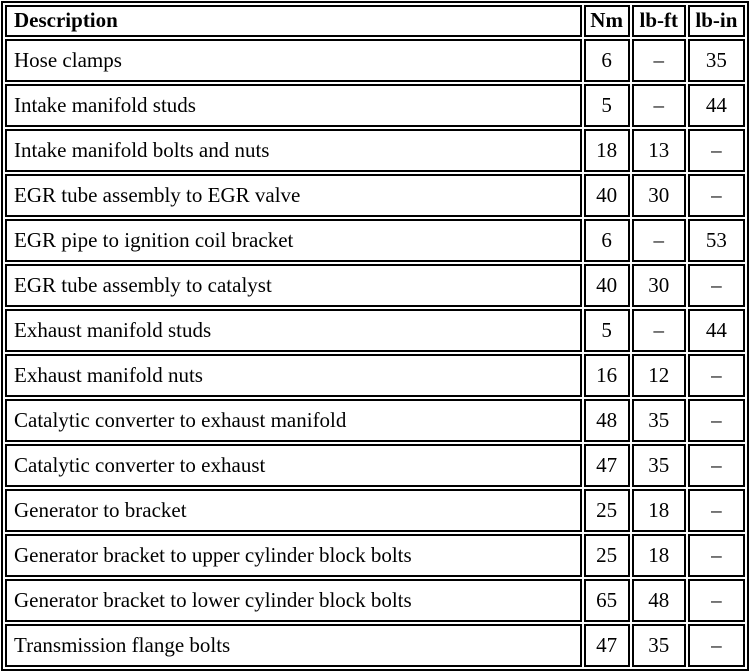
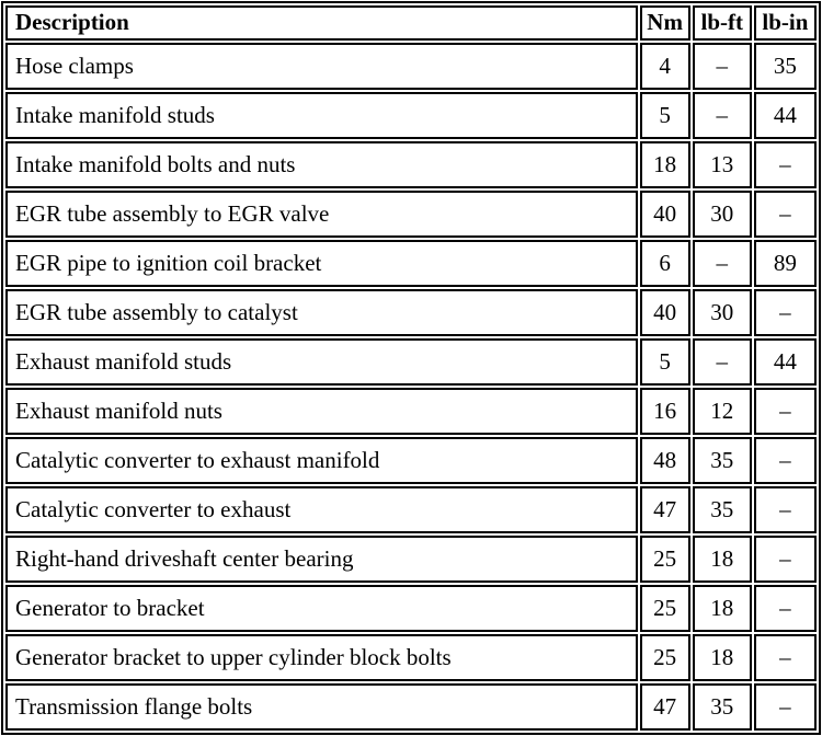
  Description	Nm	lb-ft	lb-in
- Hose clamps	6	–	35
+ Hose clamps	4	–	35
  Intake manifold studs	5	–	44
  Intake manifold bolts and nuts	18	13	–
  EGR tube assembly to EGR valve	40	30	–
- EGR pipe to ignition coil bracket	6	–	53
+ EGR pipe to ignition coil bracket	6	–	89
  EGR tube assembly to catalyst	40	30	–
  Exhaust manifold studs	5	–	44
  Exhaust manifold nuts	16	12	–
  Catalytic converter to exhaust manifold	48	35	–
  Catalytic converter to exhaust	47	35	–
+ Right-hand driveshaft center bearing	25	18	–
  Generator to bracket	25	18	–
  Generator bracket to upper cylinder block bolts	25	18	–
- Generator bracket to lower cylinder block bolts	65	48	–
  Transmission flange bolts	47	35	–
